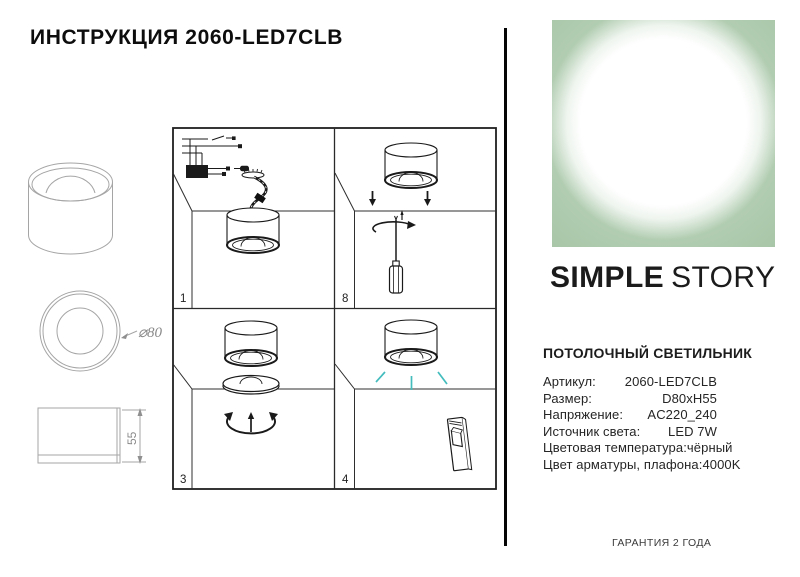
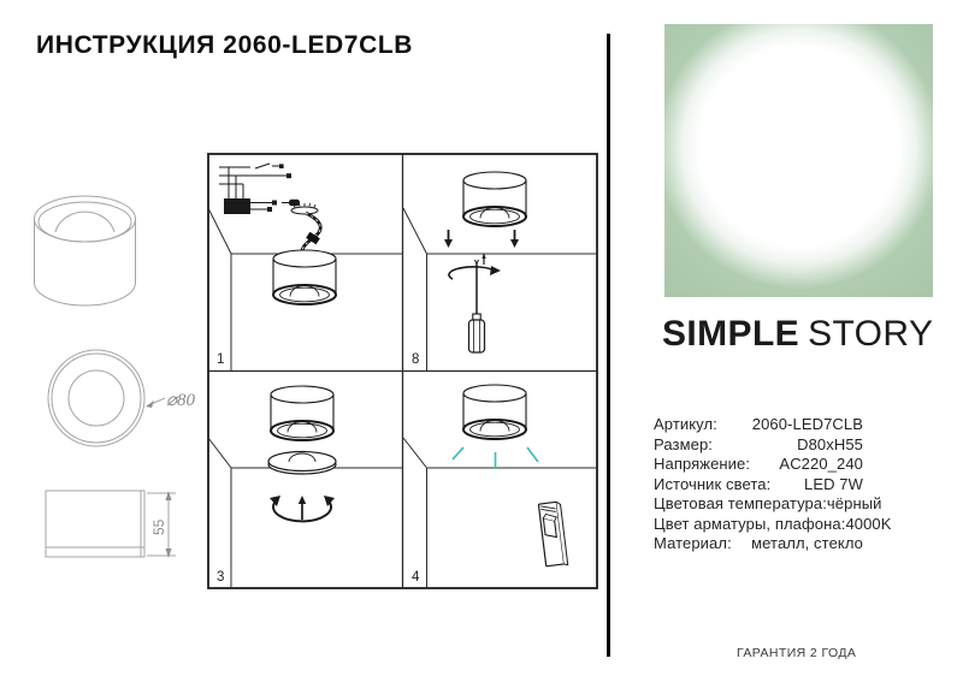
  ИНСТРУКЦИЯ 2060-LED7CLB
  ⌀80
  1
  8
  3
  4
  SIMPLE STORY
- ПОТОЛОЧНЫЙ СВЕТИЛЬНИК
  Артикул:
  2060-LED7CLB
  Размер:
  D80xH55
  Напряжение:
  AC220_240
  Источник света:
  LED 7W
  Цветовая температура:
  чёрный
  Цвет арматуры, плафона:
  4000K
+ Материал:
+ металл, стекло
  ГАРАНТИЯ 2 ГОДА
